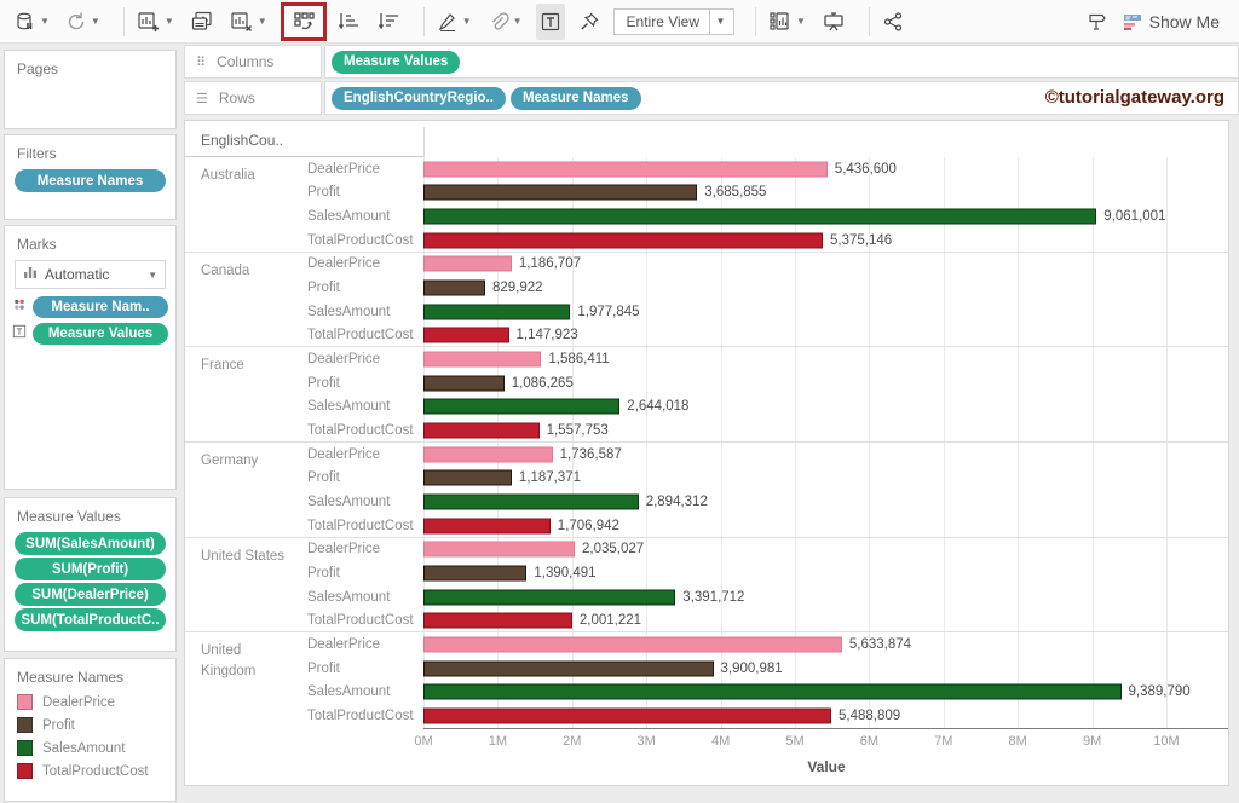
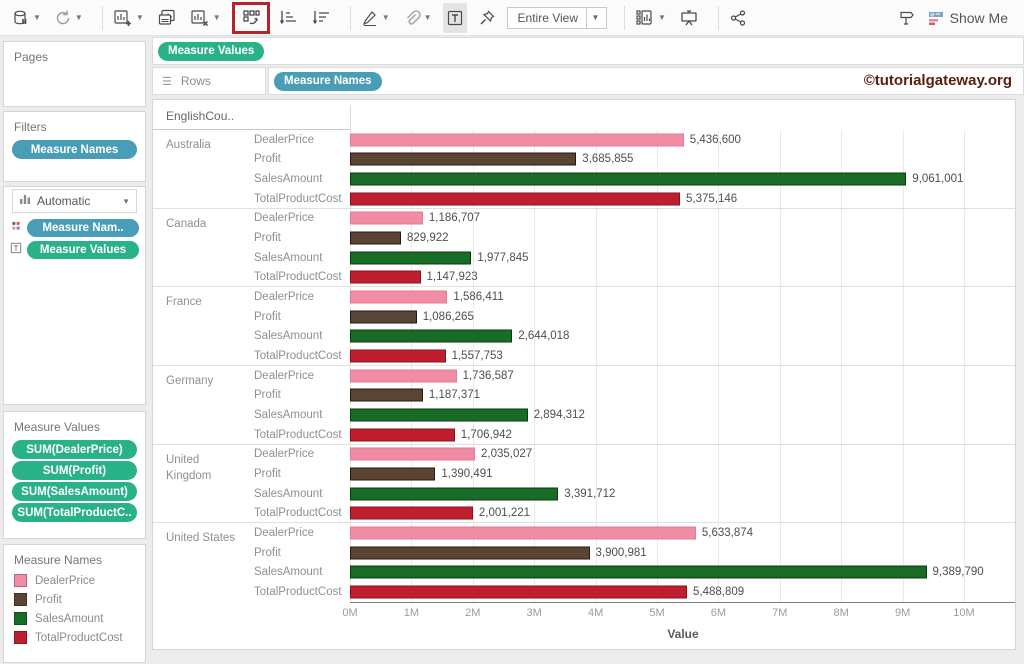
  ▼
  ▼
  ▼
  ▼
  ▼
  ▼
  Entire View
  ▼
  ▼
  Show Me
  Pages
  Filters
  Measure Names
- Marks
  Automatic
  ▼
  Measure Nam..
  Measure Values
  Measure Values
- SUM(SalesAmount)
+ SUM(DealerPrice)
  SUM(Profit)
- SUM(DealerPrice)
+ SUM(SalesAmount)
  SUM(TotalProductC..
  Measure Names
  DealerPrice
  Profit
  SalesAmount
  TotalProductCost
- ⠿
- Columns
  Measure Values
  ☰
  Rows
- EnglishCountryRegio..
  Measure Names
  ©tutorialgateway.org
  EnglishCou..
  Australia
  DealerPrice
  5,436,600
  Profit
  3,685,855
  SalesAmount
  9,061,001
  TotalProductCost
  5,375,146
  Canada
  DealerPrice
  1,186,707
  Profit
  829,922
  SalesAmount
  1,977,845
  TotalProductCost
  1,147,923
  France
  DealerPrice
  1,586,411
  Profit
  1,086,265
  SalesAmount
  2,644,018
  TotalProductCost
  1,557,753
  Germany
  DealerPrice
  1,736,587
  Profit
  1,187,371
  SalesAmount
  2,894,312
  TotalProductCost
  1,706,942
- United States
+ United Kingdom
  DealerPrice
  2,035,027
  Profit
  1,390,491
  SalesAmount
  3,391,712
  TotalProductCost
  2,001,221
- United Kingdom
+ United States
  DealerPrice
  5,633,874
  Profit
  3,900,981
  SalesAmount
  9,389,790
  TotalProductCost
  5,488,809
  0M
  1M
  2M
  3M
  4M
  5M
  6M
  7M
  8M
  9M
  10M
  Value
